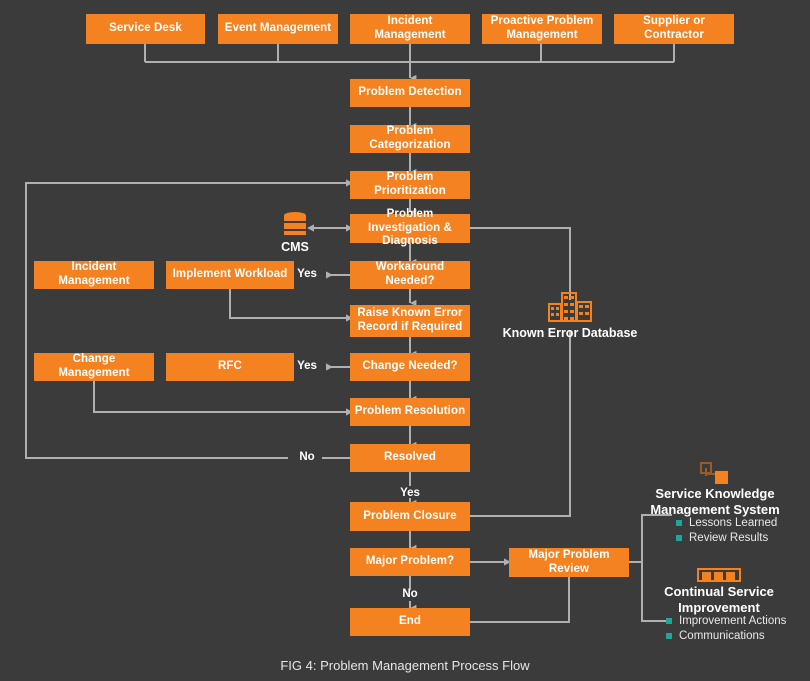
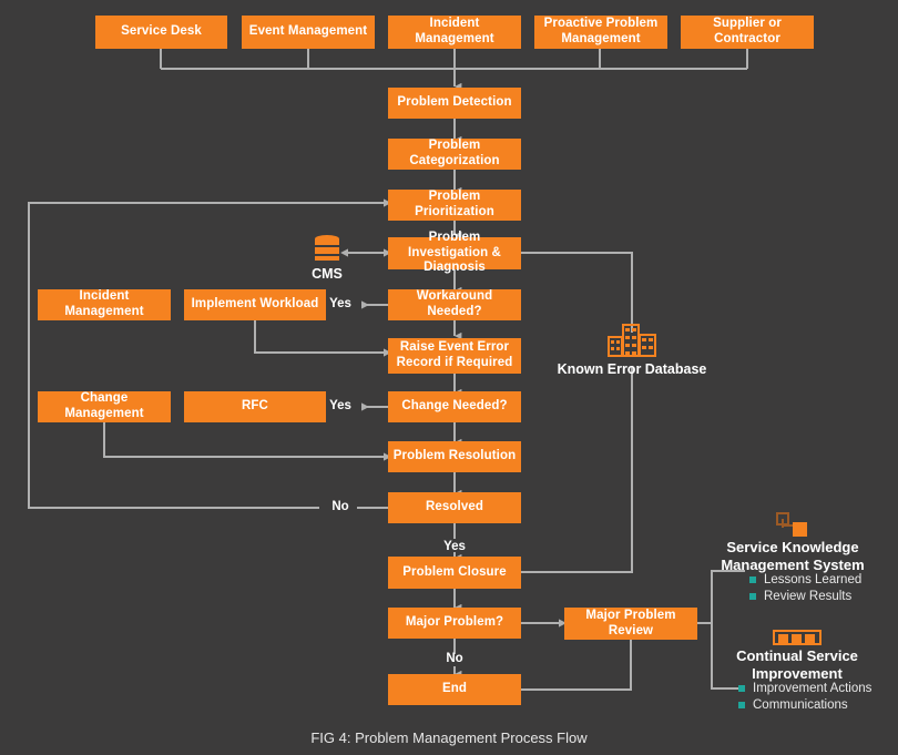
  Service Desk
  Event Management
  Incident Management
  Proactive Problem Management
  Supplier or Contractor
  Problem Detection
  Problem Categorization
  Problem Prioritization
  Problem Investigation & Diagnosis
  Workaround Needed?
- Raise Known Error Record if Required
+ Raise Event Error Record if Required
  Change Needed?
  Problem Resolution
  Resolved
  Problem Closure
  Major Problem?
  End
  Incident Management
  Implement Workload
  Change Management
  RFC
  Major Problem Review
  Yes
  Yes
  No
  Yes
  No
  CMS
  Known Error Database
  Service Knowledge Management System
  Lessons Learned
  Review Results
  Continual Service Improvement
  Improvement Actions
  Communications
  FIG 4: Problem Management Process Flow
